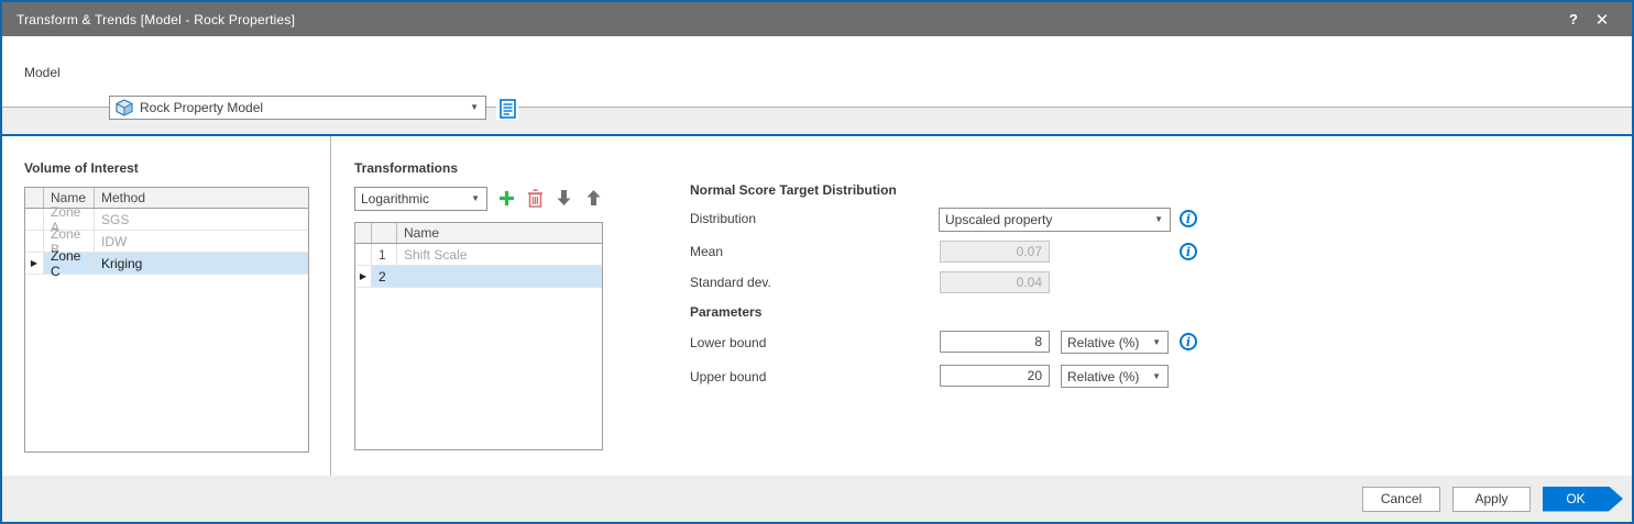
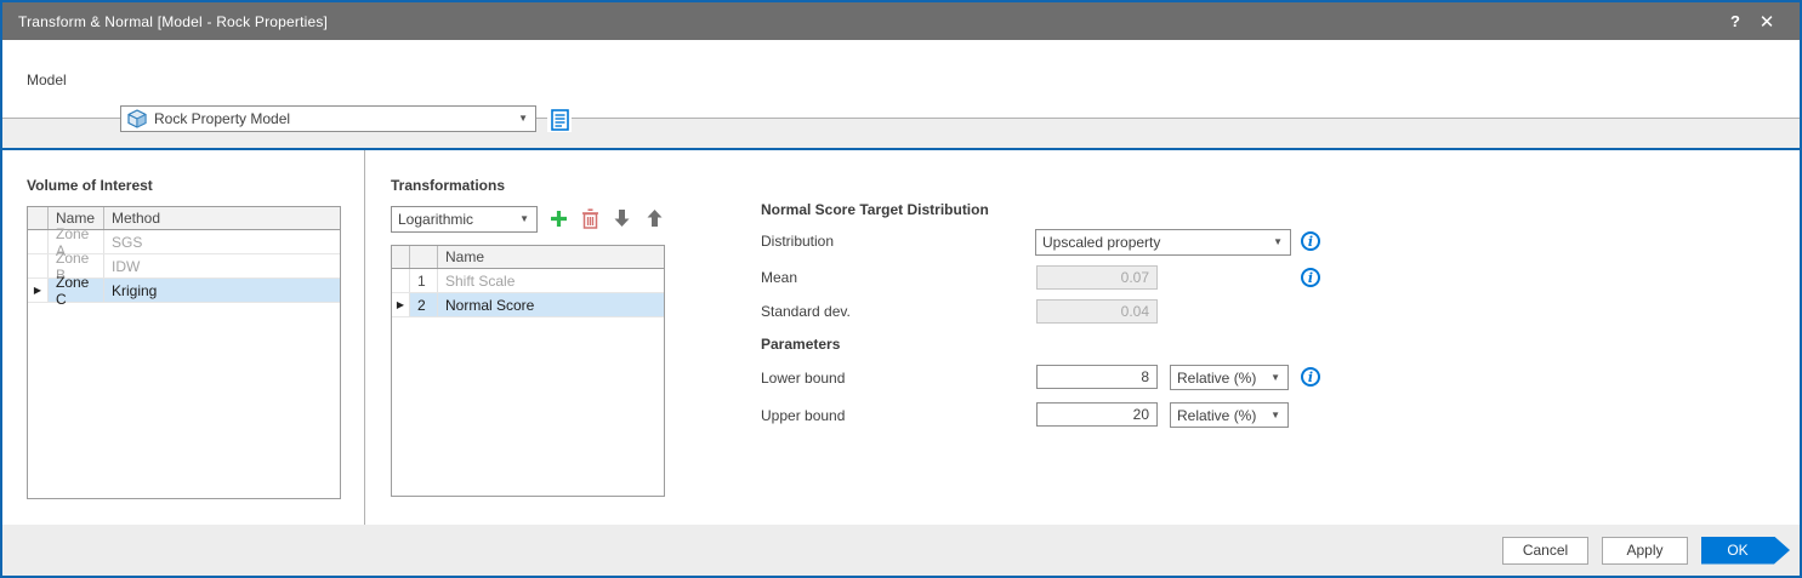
- Transform & Trends [Model - Rock Properties]
+ Transform & Normal [Model - Rock Properties]
  ?
  ✕
  Model
  Rock Property Model
  ▼
  Volume of Interest
  Name
  Method
  Zone A
  SGS
  Zone B
  IDW
  ▶
  Zone C
  Kriging
  Transformations
  Logarithmic
  ▼
  Name
  1
  Shift Scale
  ▶
  2
+ Normal Score
  Normal Score Target Distribution
  Distribution
  Upscaled property
  ▼
  i
  Mean
  0.07
  i
  Standard dev.
  0.04
  Parameters
  Lower bound
  8
  Relative (%)
  ▼
  i
  Upper bound
  20
  Relative (%)
  ▼
  Cancel
  Apply
  OK
